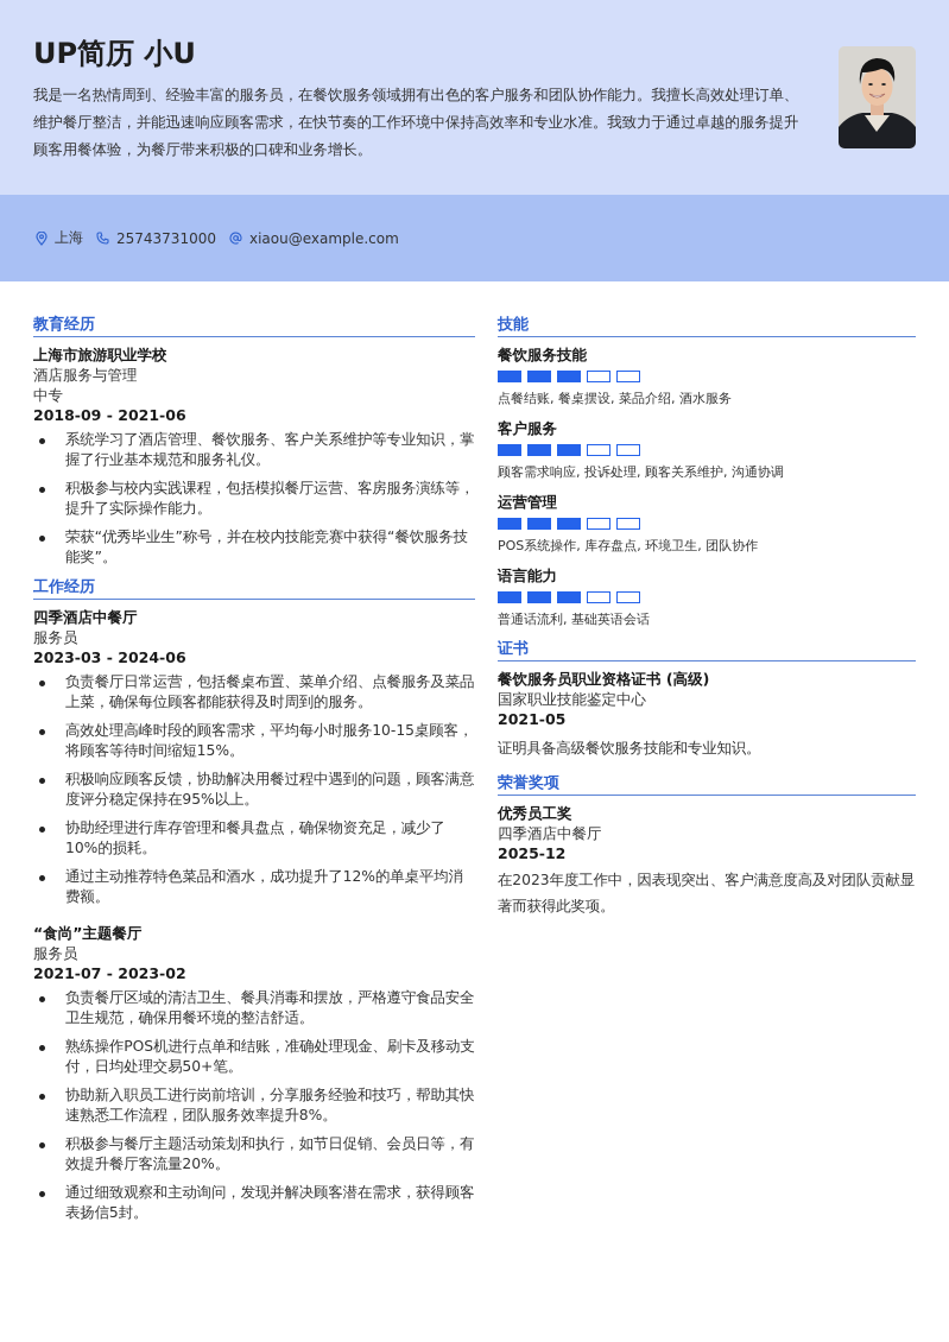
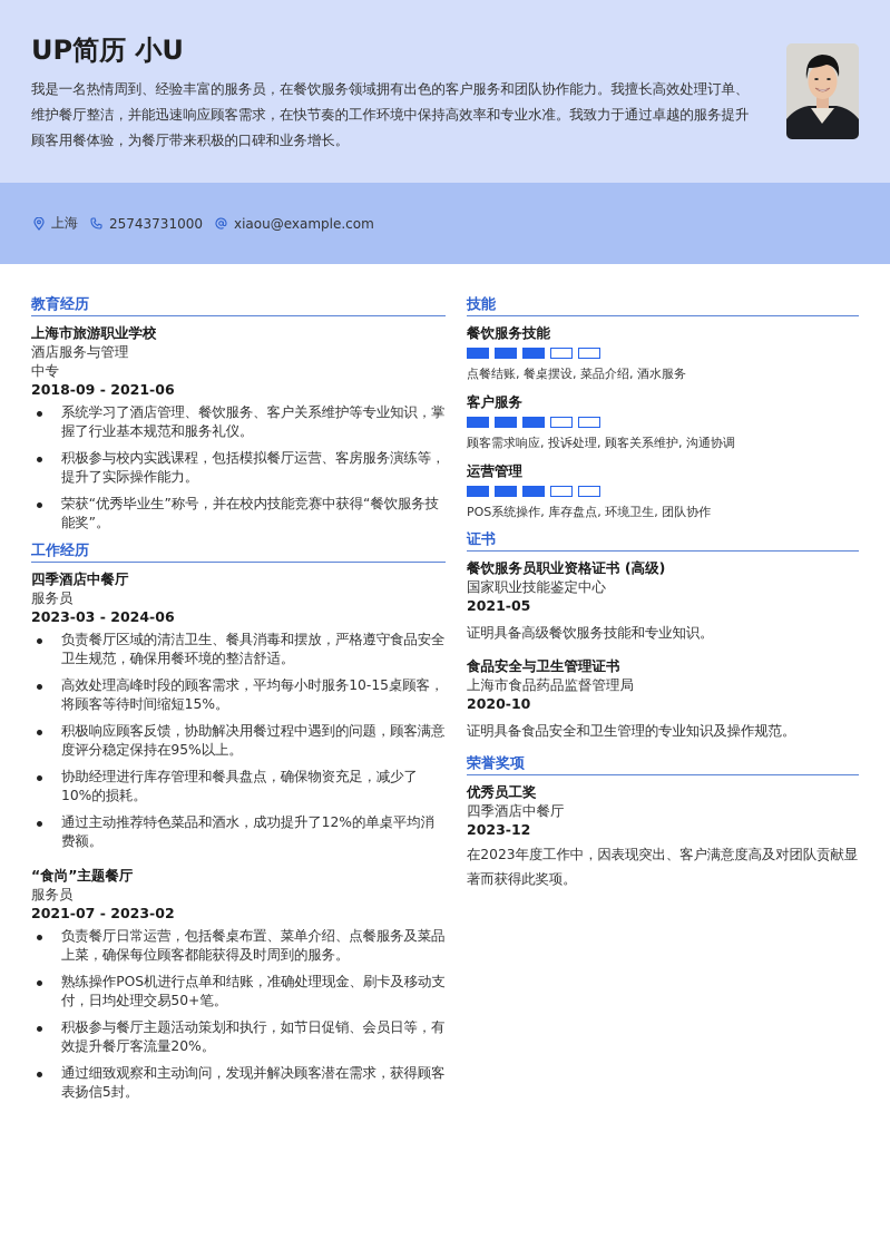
  UP简历 小U
  我是一名热情周到、经验丰富的服务员，在餐饮服务领域拥有出色的客户服务和团队协作能力。我擅长高效处理订单、维护餐厅整洁，并能迅速响应顾客需求，在快节奏的工作环境中保持高效率和专业水准。我致力于通过卓越的服务提升顾客用餐体验，为餐厅带来积极的口碑和业务增长。
  上海
  25743731000
  xiaou@example.com
  教育经历
  上海市旅游职业学校
  酒店服务与管理
  中专
  2018-09 - 2021-06
  系统学习了酒店管理、餐饮服务、客户关系维护等专业知识，掌握了行业基本规范和服务礼仪。
  积极参与校内实践课程，包括模拟餐厅运营、客房服务演练等，提升了实际操作能力。
  荣获“优秀毕业生”称号，并在校内技能竞赛中获得“餐饮服务技能奖”。
  工作经历
  四季酒店中餐厅
  服务员
  2023-03 - 2024-06
- 负责餐厅日常运营，包括餐桌布置、菜单介绍、点餐服务及菜品上菜，确保每位顾客都能获得及时周到的服务。
+ 负责餐厅区域的清洁卫生、餐具消毒和摆放，严格遵守食品安全卫生规范，确保用餐环境的整洁舒适。
  高效处理高峰时段的顾客需求，平均每小时服务10-15桌顾客，将顾客等待时间缩短15%。
  积极响应顾客反馈，协助解决用餐过程中遇到的问题，顾客满意度评分稳定保持在95%以上。
  协助经理进行库存管理和餐具盘点，确保物资充足，减少了10%的损耗。
  通过主动推荐特色菜品和酒水，成功提升了12%的单桌平均消费额。
  “食尚”主题餐厅
  服务员
  2021-07 - 2023-02
- 负责餐厅区域的清洁卫生、餐具消毒和摆放，严格遵守食品安全卫生规范，确保用餐环境的整洁舒适。
+ 负责餐厅日常运营，包括餐桌布置、菜单介绍、点餐服务及菜品上菜，确保每位顾客都能获得及时周到的服务。
  熟练操作POS机进行点单和结账，准确处理现金、刷卡及移动支付，日均处理交易50+笔。
- 协助新入职员工进行岗前培训，分享服务经验和技巧，帮助其快速熟悉工作流程，团队服务效率提升8%。
  积极参与餐厅主题活动策划和执行，如节日促销、会员日等，有效提升餐厅客流量20%。
  通过细致观察和主动询问，发现并解决顾客潜在需求，获得顾客表扬信5封。
  技能
  餐饮服务技能
  点餐结账, 餐桌摆设, 菜品介绍, 酒水服务
  客户服务
  顾客需求响应, 投诉处理, 顾客关系维护, 沟通协调
  运营管理
  POS系统操作, 库存盘点, 环境卫生, 团队协作
- 语言能力
- 普通话流利, 基础英语会话
  证书
  餐饮服务员职业资格证书 (高级)
  国家职业技能鉴定中心
  2021-05
  证明具备高级餐饮服务技能和专业知识。
+ 食品安全与卫生管理证书
+ 上海市食品药品监督管理局
+ 2020-10
+ 证明具备食品安全和卫生管理的专业知识及操作规范。
  荣誉奖项
  优秀员工奖
  四季酒店中餐厅
- 2025-12
+ 2023-12
  在2023年度工作中，因表现突出、客户满意度高及对团队贡献显著而获得此奖项。
